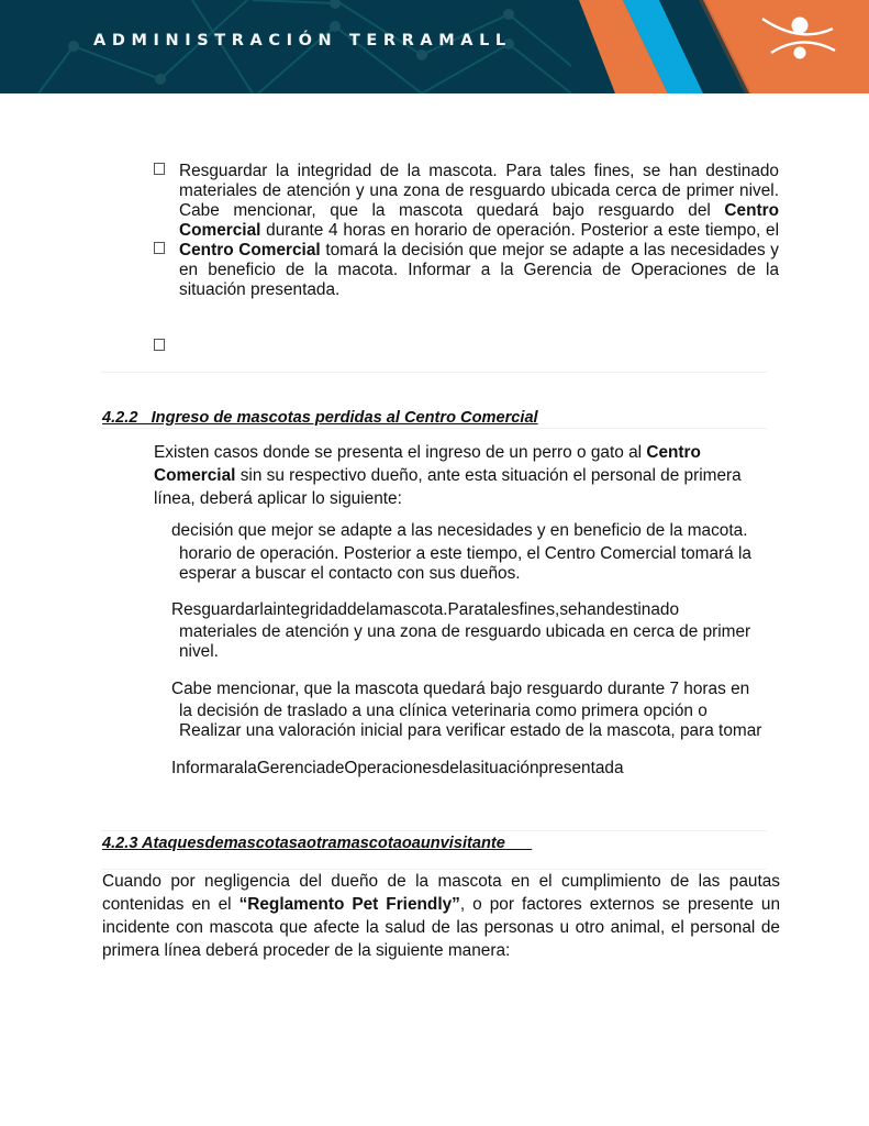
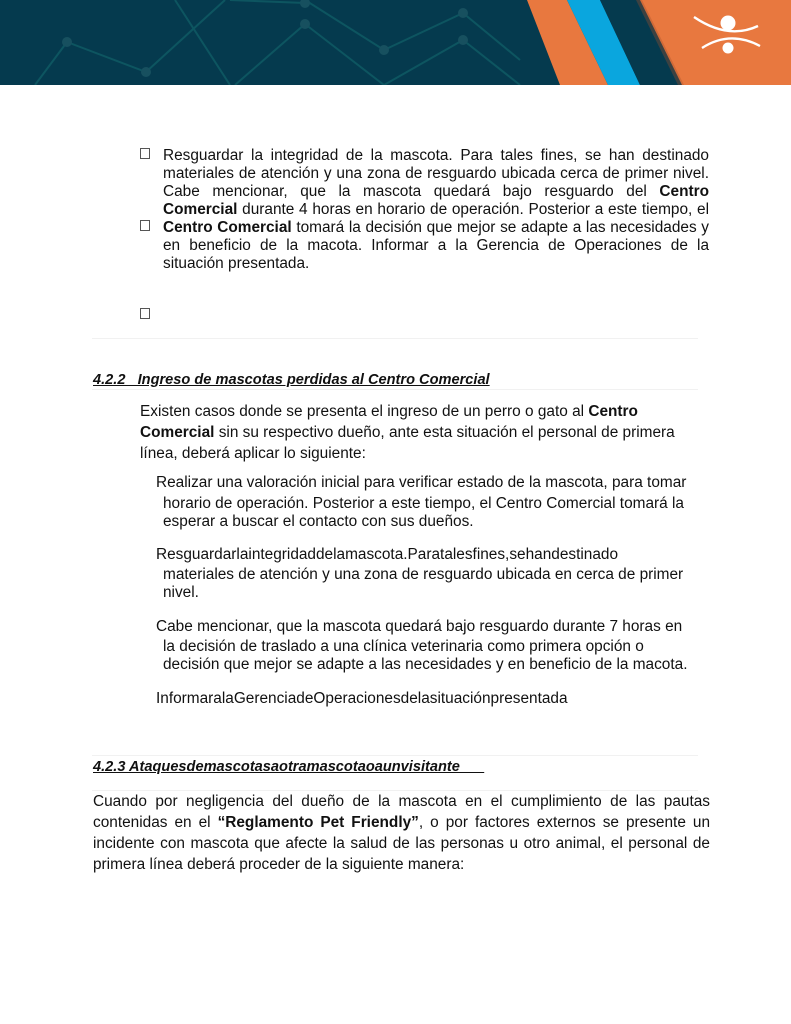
- ADMINISTRACIÓN TERRAMALL
  Resguardar la integridad de la mascota. Para tales fines, se han destinado
  materiales de atención y una zona de resguardo ubicada cerca de primer nivel.
  Cabe mencionar, que la mascota quedará bajo resguardo del Centro
  Comercial durante 4 horas en horario de operación. Posterior a este tiempo, el
  Centro Comercial tomará la decisión que mejor se adapte a las necesidades y
  en beneficio de la macota. Informar a la Gerencia de Operaciones de la
  situación presentada.
  4.2.2 Ingreso de mascotas perdidas al Centro Comercial
  Existen casos donde se presenta el ingreso de un perro o gato al Centro
  Comercial sin su respectivo dueño, ante esta situación el personal de primera
  línea, deberá aplicar lo siguiente:
- decisión que mejor se adapte a las necesidades y en beneficio de la macota.
+ Realizar una valoración inicial para verificar estado de la mascota, para tomar
  horario de operación. Posterior a este tiempo, el Centro Comercial tomará la
  esperar a buscar el contacto con sus dueños.
  Resguardarlaintegridaddelamascota.Paratalesfines,sehandestinado
  materiales de atención y una zona de resguardo ubicada en cerca de primer
  nivel.
  Cabe mencionar, que la mascota quedará bajo resguardo durante 7 horas en
  la decisión de traslado a una clínica veterinaria como primera opción o
- Realizar una valoración inicial para verificar estado de la mascota, para tomar
+ decisión que mejor se adapte a las necesidades y en beneficio de la macota.
  InformaralaGerenciadeOperacionesdelasituaciónpresentada
  4.2.3 Ataquesdemascotasaotramascotaoaunvisitante
  Cuando por negligencia del dueño de la mascota en el cumplimiento de las pautas
  contenidas en el “Reglamento Pet Friendly”, o por factores externos se presente un
  incidente con mascota que afecte la salud de las personas u otro animal, el personal de
  primera línea deberá proceder de la siguiente manera:
